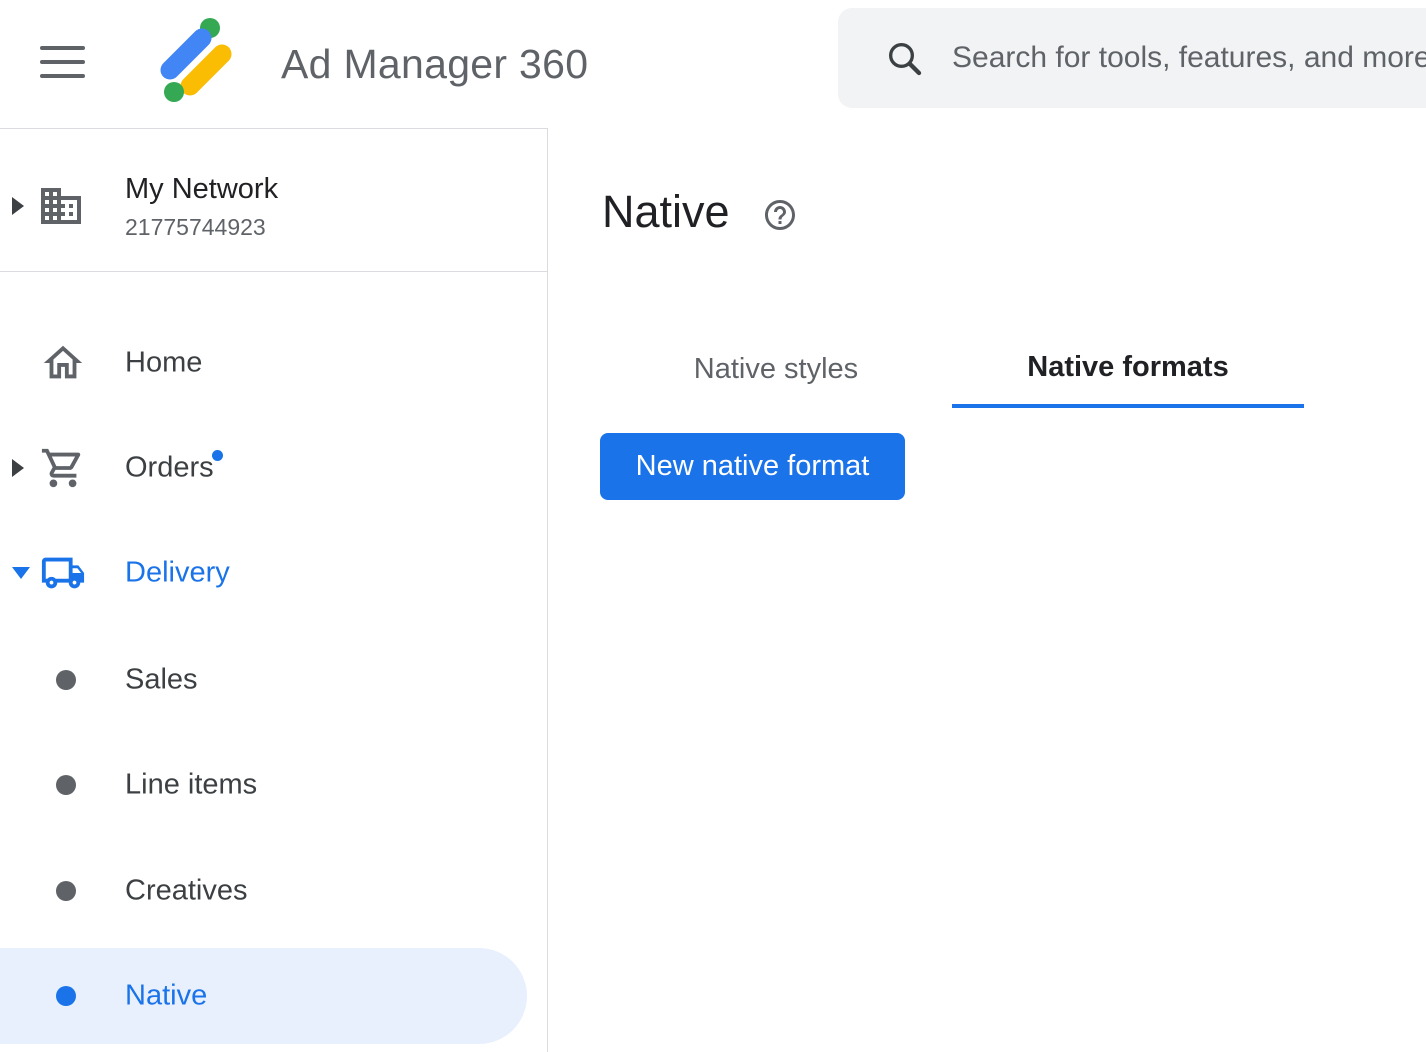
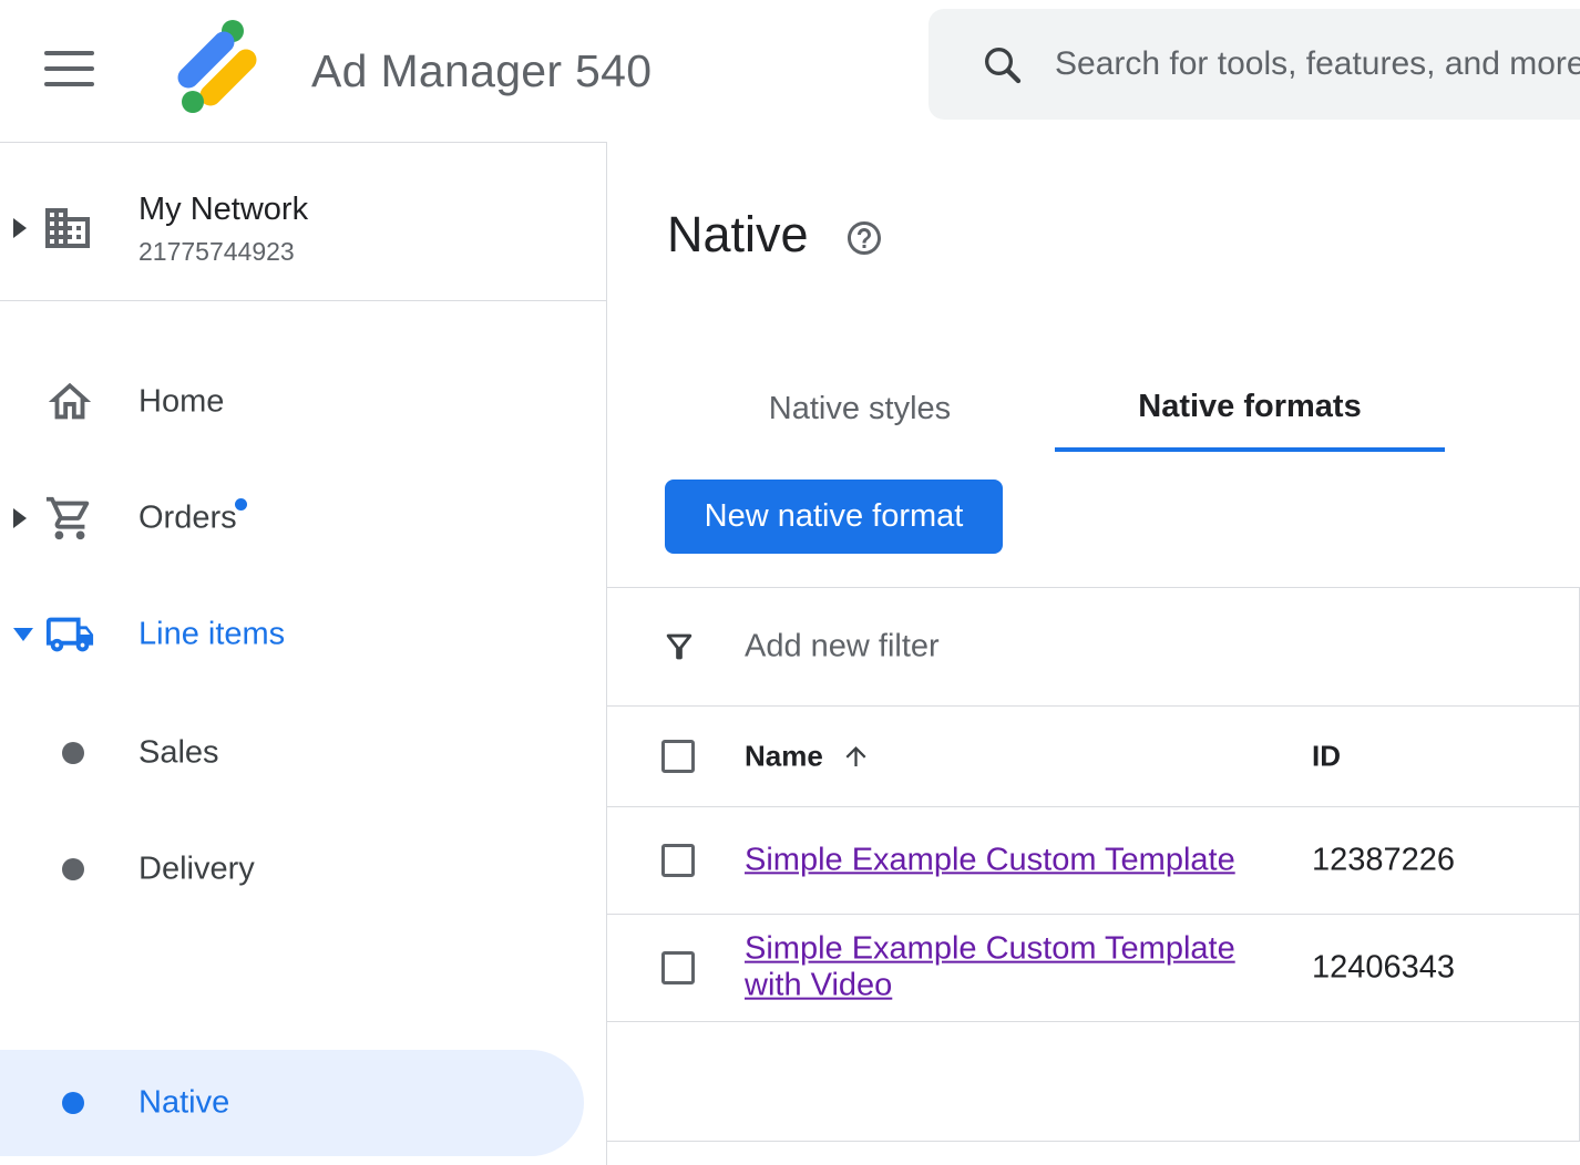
- Ad Manager 360
+ Ad Manager 540
  Search for tools, features, and more
  My Network
  21775744923
  Home
  Orders
- Delivery
+ Line items
  Sales
- Line items
+ Delivery
- Creatives
  Native
  Native
  Native styles
  Native formats
  New native format
+ Add new filter
+ Name
+ ID
+ Simple Example Custom Template
+ 12387226
+ Simple Example Custom Template with Video
+ 12406343
